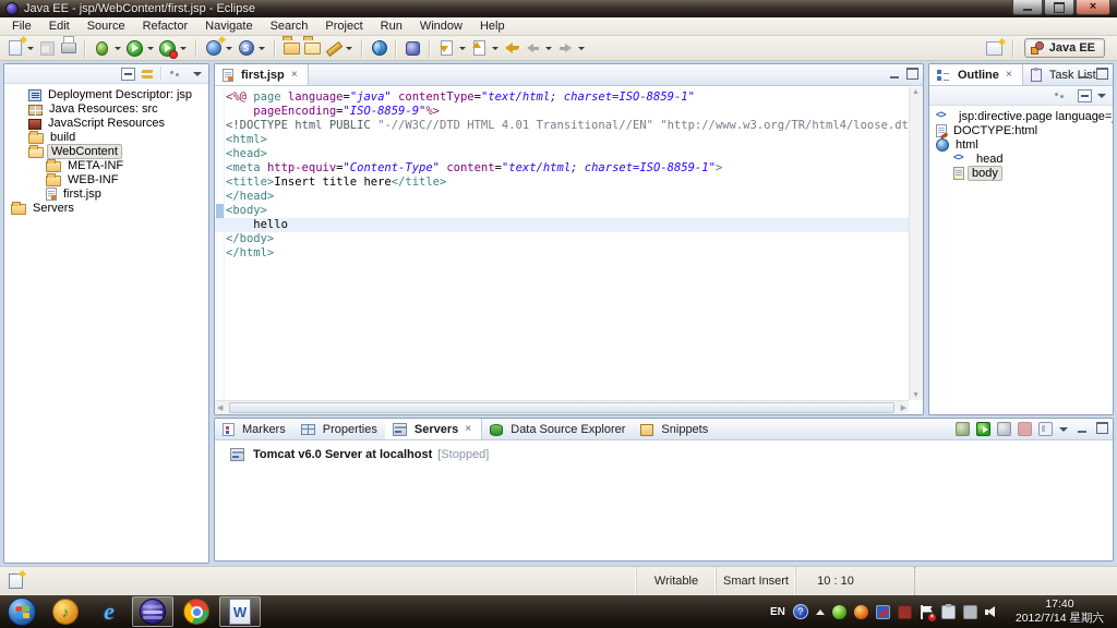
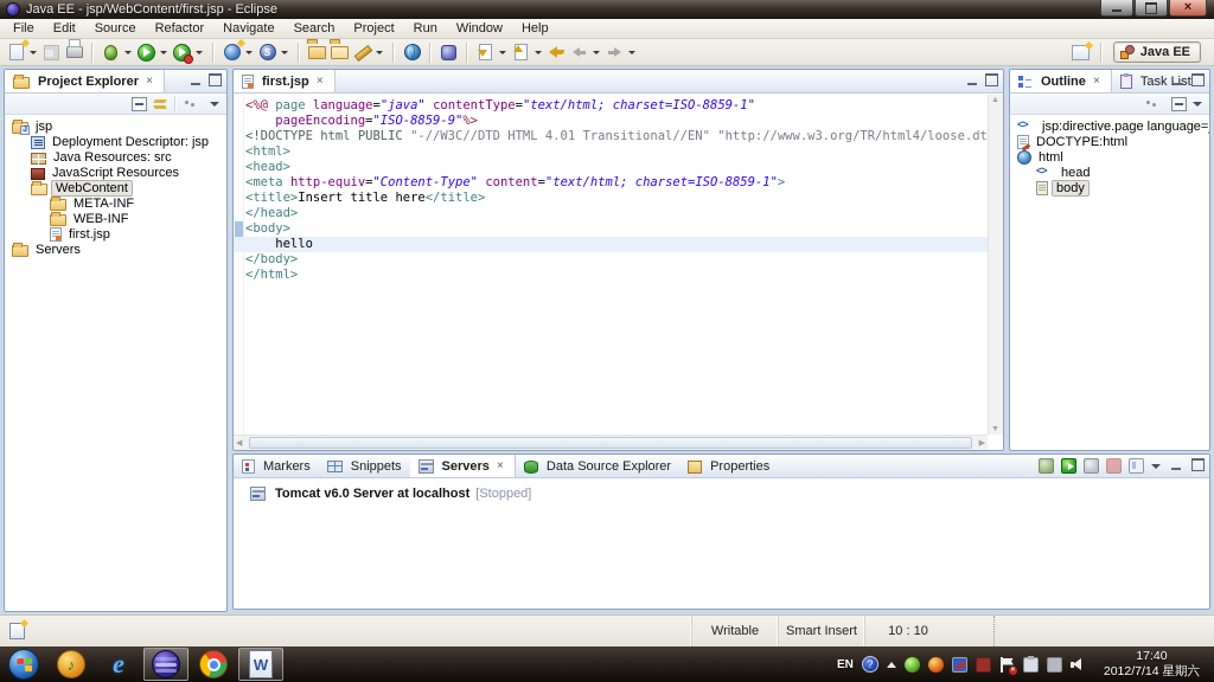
  Java EE - jsp/WebContent/first.jsp - Eclipse
  File
  Edit
  Source
  Refactor
  Navigate
  Search
  Project
  Run
  Window
  Help
  Java EE
+ Project Explorer
+ jsp
  Deployment Descriptor: jsp
  Java Resources: src
  JavaScript Resources
- build
  WebContent
  META-INF
  WEB-INF
  first.jsp
  Servers
  first.jsp
  <%@ page language="java" contentType="text/html; charset=ISO-8859-1"
  pageEncoding="ISO-8859-9"%>
  <!DOCTYPE html PUBLIC "-//W3C//DTD HTML 4.01 Transitional//EN" "http://www.w3.org/TR/html4/loose.dt
  <html>
  <head>
  <meta http-equiv="Content-Type" content="text/html; charset=ISO-8859-1">
  <title>Insert title here</title>
  </head>
  <body>
  hello
  </body>
  </html>
  Outline
  jsp:directive.page language=
  DOCTYPE:html
  html
  head
  body
  Markers
- Properties
+ Snippets
  Servers
  Data Source Explorer
- Snippets
+ Properties
  Tomcat v6.0 Server at localhost
  [Stopped]
  Writable
  Smart Insert
  10 : 10
  EN
  17:40
  2012/7/14 星期六
